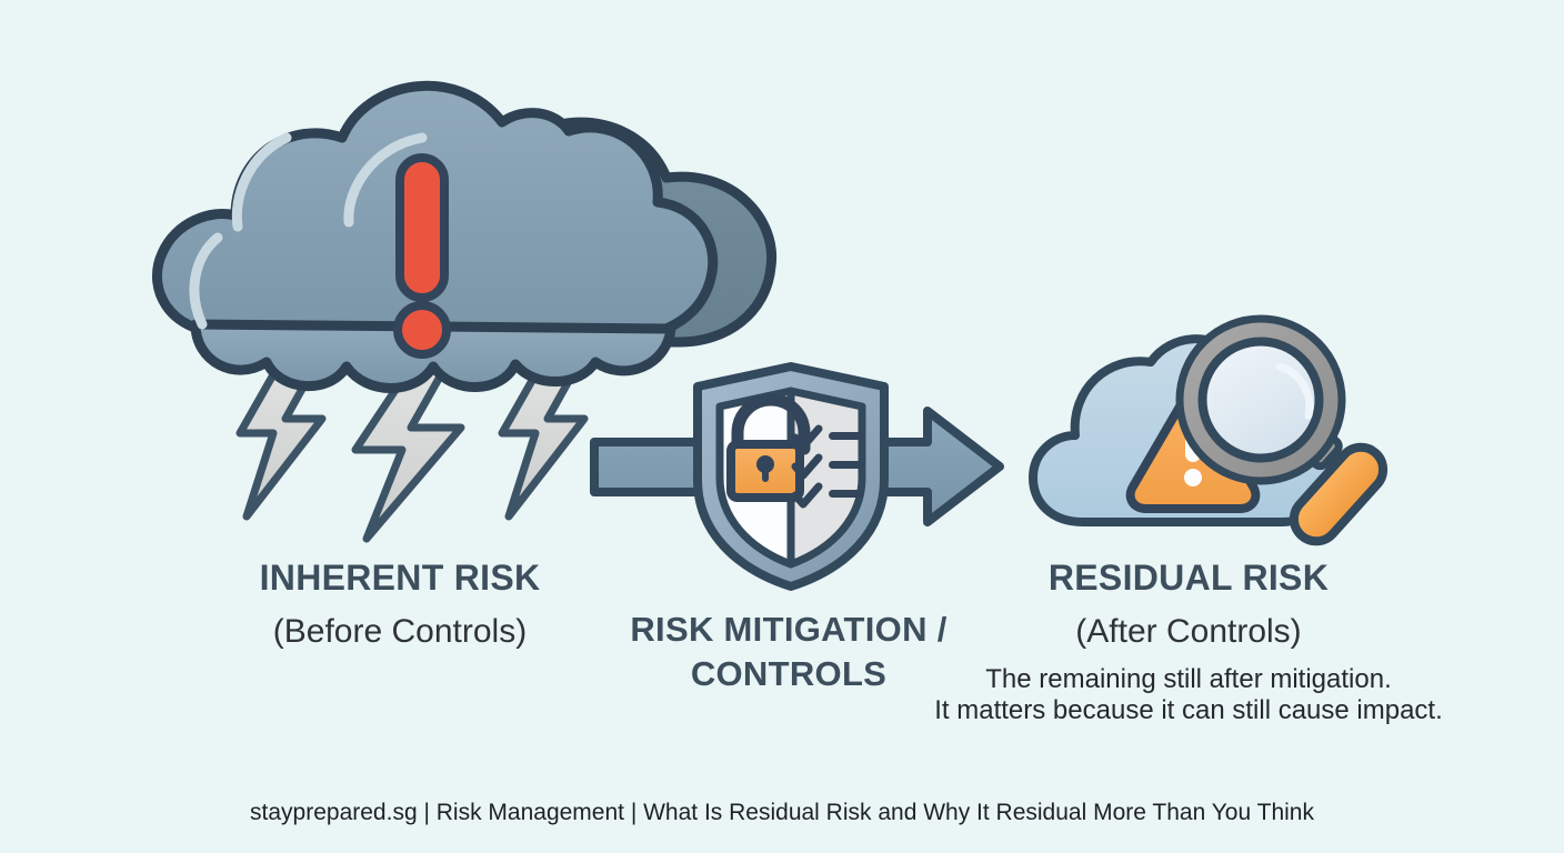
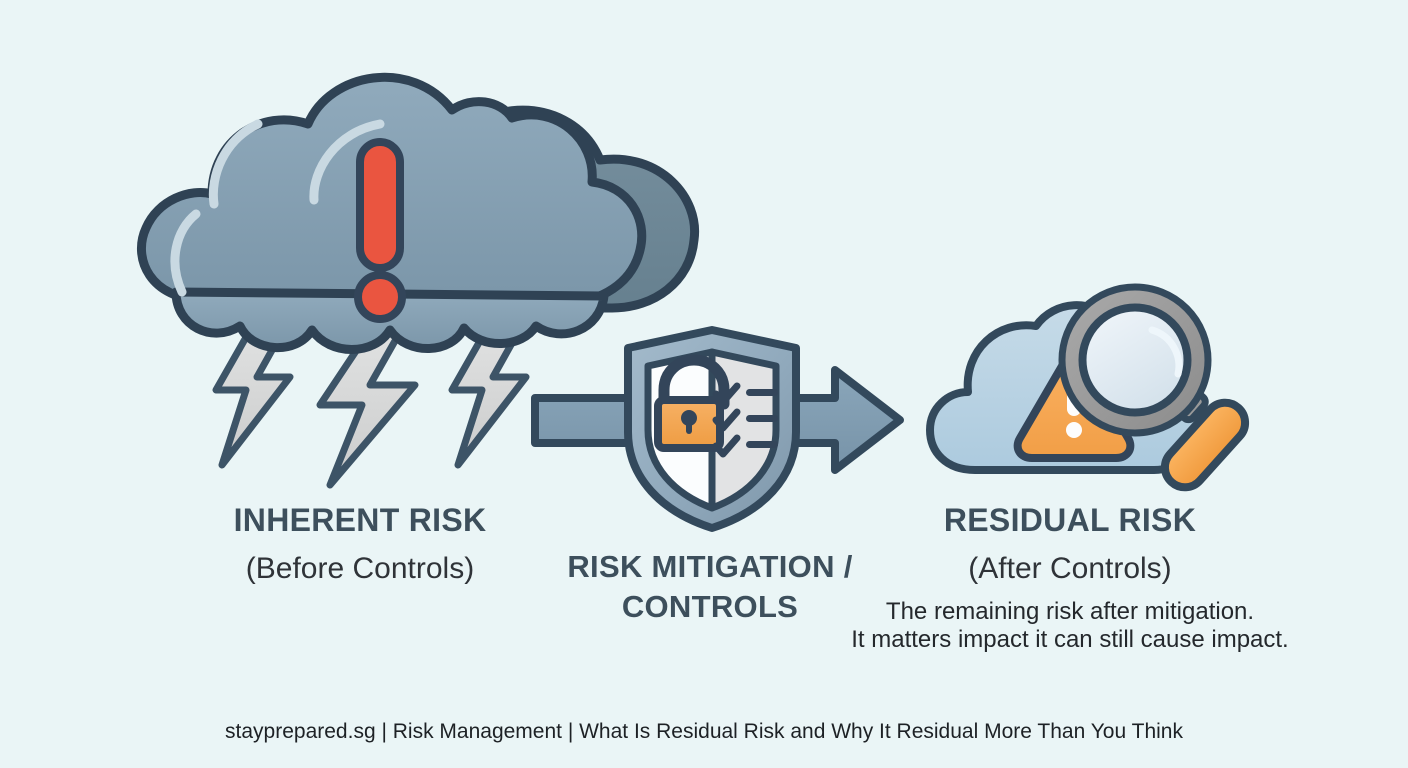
  INHERENT RISK
  (Before Controls)
  RISK MITIGATION /
  CONTROLS
  RESIDUAL RISK
  (After Controls)
- The remaining still after mitigation.
+ The remaining risk after mitigation.
- It matters because it can still cause impact.
+ It matters impact it can still cause impact.
  stayprepared.sg | Risk Management | What Is Residual Risk and Why It Residual More Than You Think
